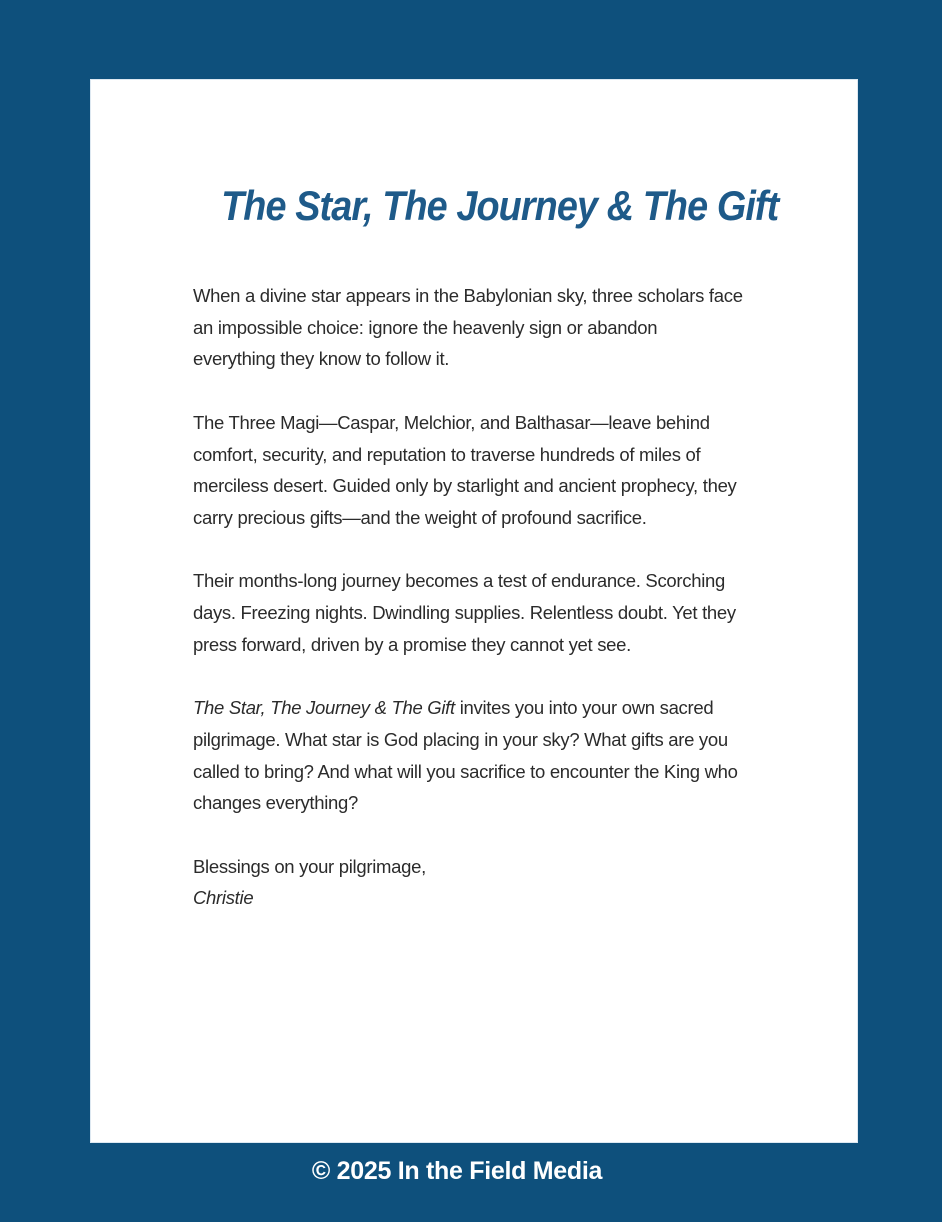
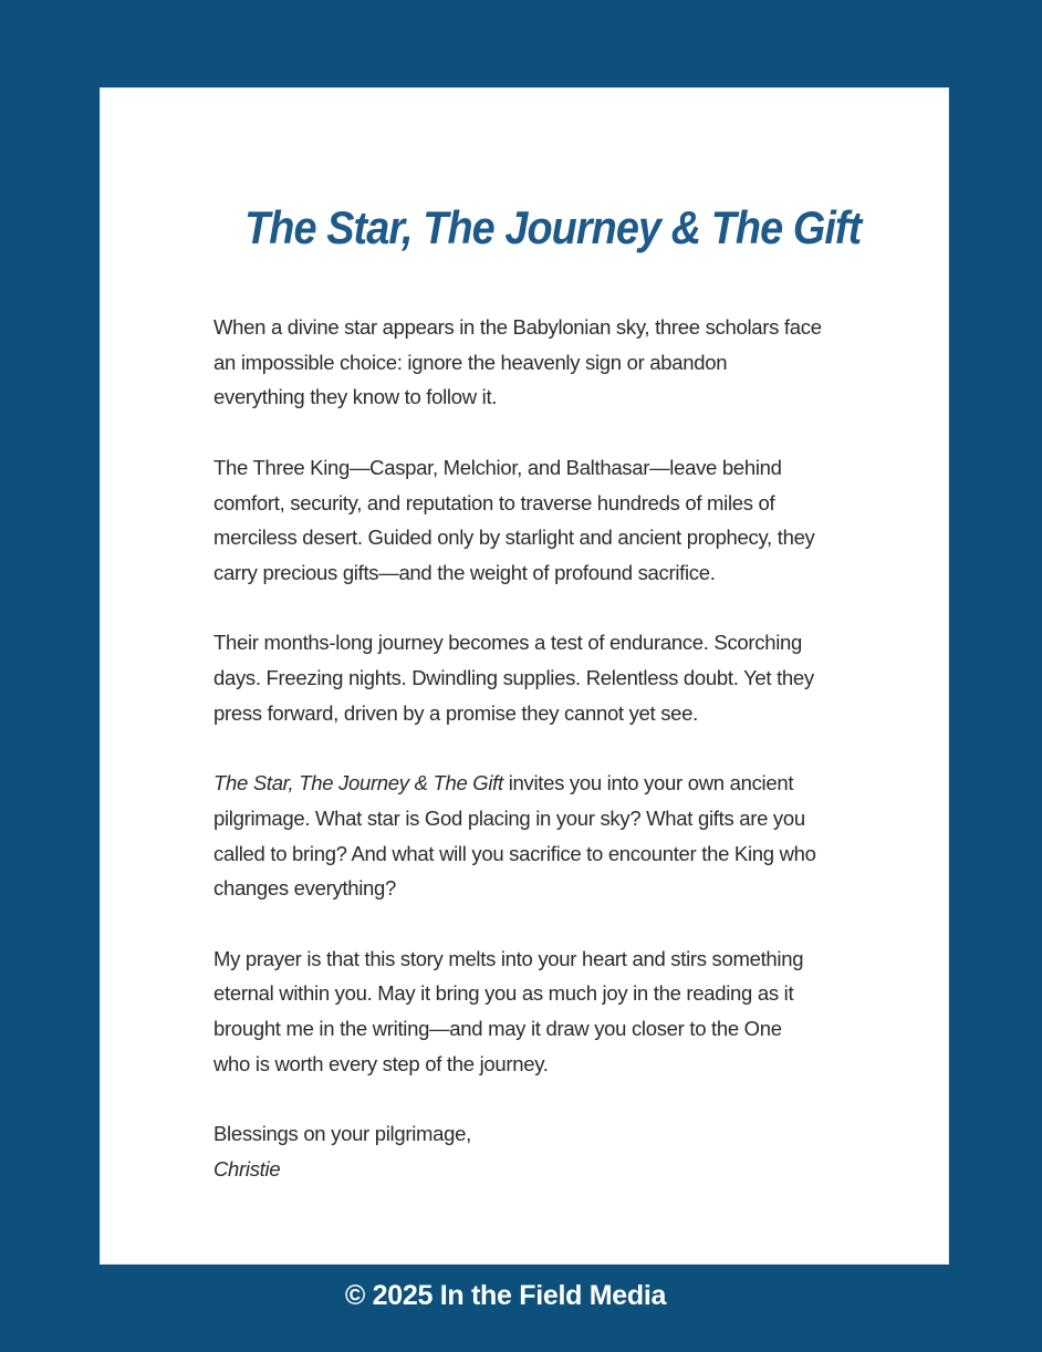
  The Star, The Journey & The Gift
  When a divine star appears in the Babylonian sky, three scholars face
  an impossible choice: ignore the heavenly sign or abandon
  everything they know to follow it.
- The Three Magi—Caspar, Melchior, and Balthasar—leave behind
+ The Three King—Caspar, Melchior, and Balthasar—leave behind
  comfort, security, and reputation to traverse hundreds of miles of
  merciless desert. Guided only by starlight and ancient prophecy, they
  carry precious gifts—and the weight of profound sacrifice.
  Their months-long journey becomes a test of endurance. Scorching
  days. Freezing nights. Dwindling supplies. Relentless doubt. Yet they
  press forward, driven by a promise they cannot yet see.
- The Star, The Journey & The Gift invites you into your own sacred
+ The Star, The Journey & The Gift invites you into your own ancient
  pilgrimage. What star is God placing in your sky? What gifts are you
  called to bring? And what will you sacrifice to encounter the King who
  changes everything?
+ My prayer is that this story melts into your heart and stirs something
+ eternal within you. May it bring you as much joy in the reading as it
+ brought me in the writing—and may it draw you closer to the One
+ who is worth every step of the journey.
  Blessings on your pilgrimage,
  Christie
  © 2025 In the Field Media
